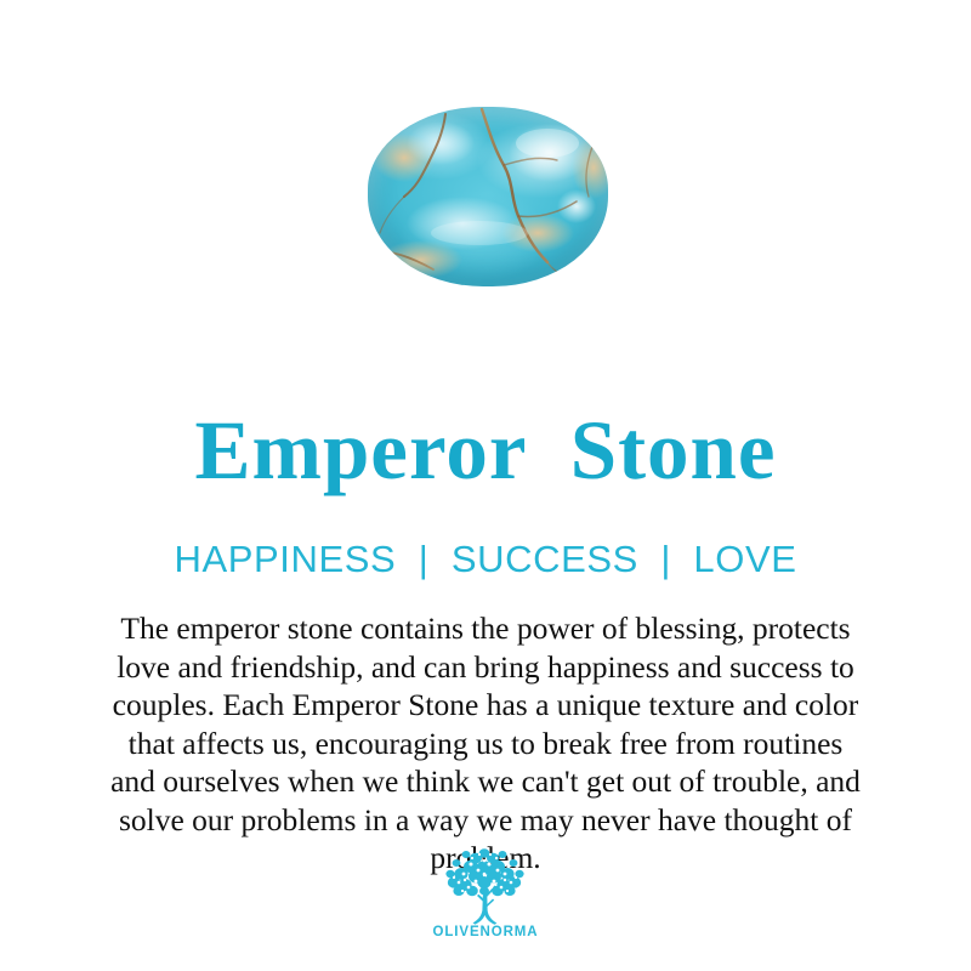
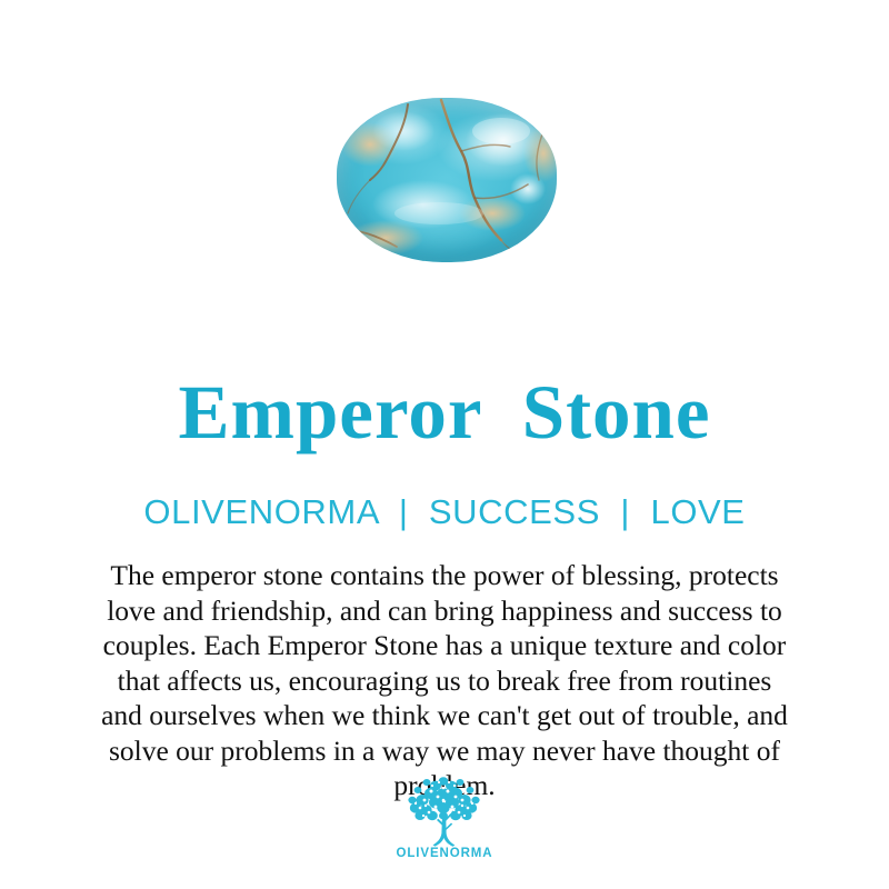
  Emperor Stone
- HAPPINESS | SUCCESS | LOVE
+ OLIVENORMA | SUCCESS | LOVE
  The emperor stone contains the power of blessing, protects
  love and friendship, and can bring happiness and success to
  couples. Each Emperor Stone has a unique texture and color
  that affects us, encouraging us to break free from routines
  and ourselves when we think we can't get out of trouble, and
  solve our problems in a way we may never have thought of
  OLIVENORMA
